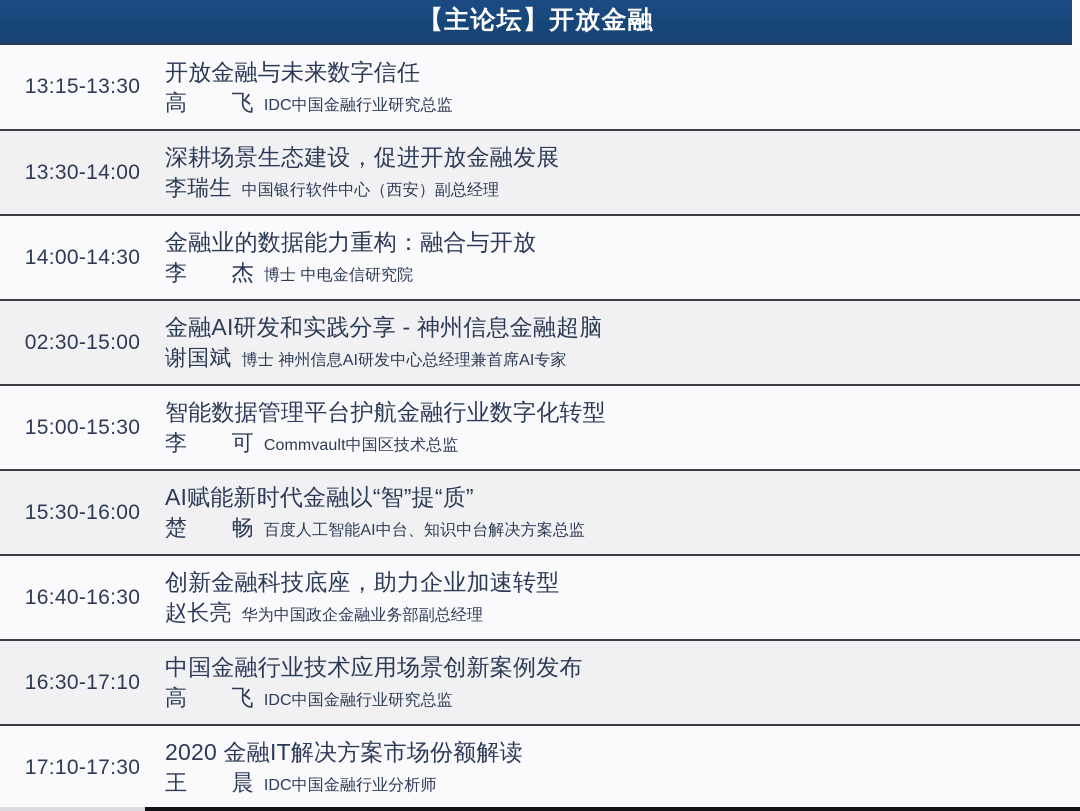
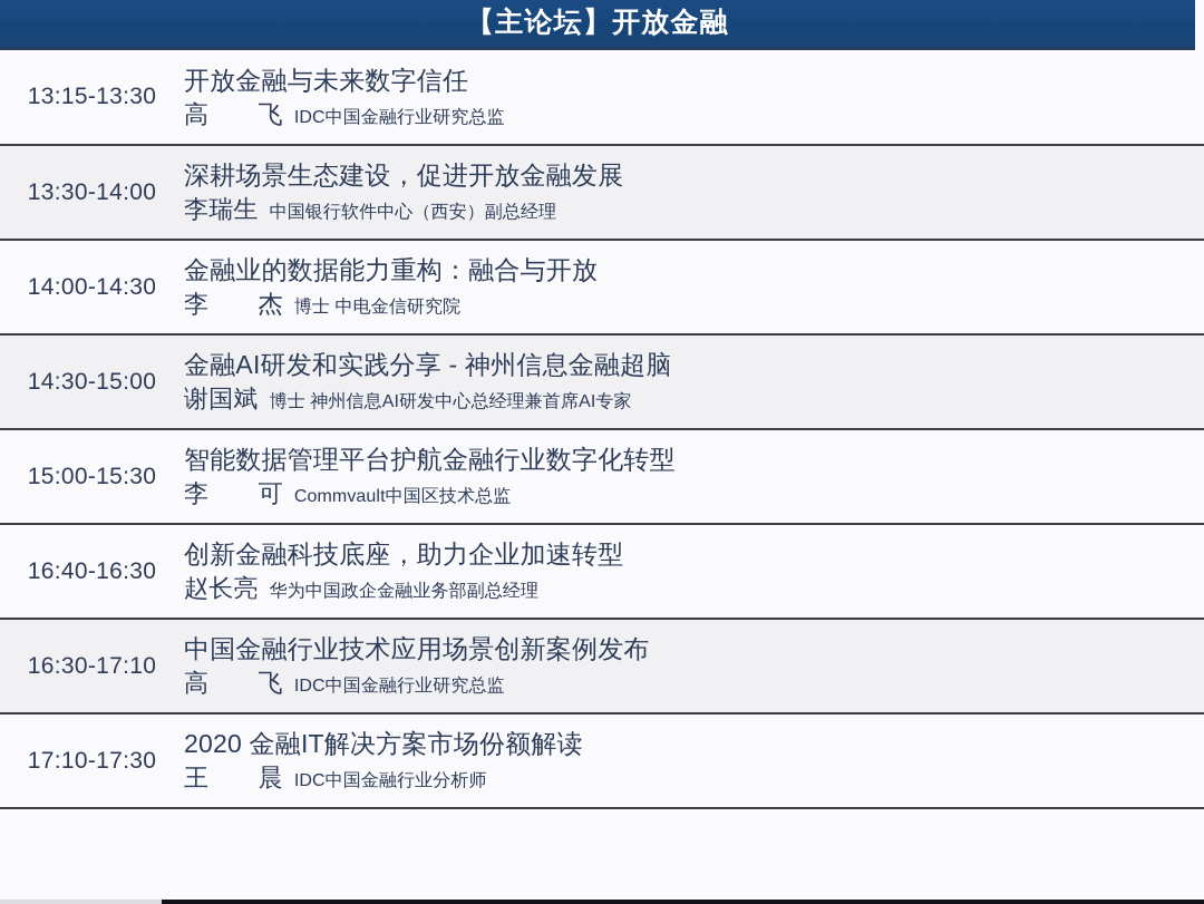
  【主论坛】开放金融
  13:15-13:30	开放金融与未来数字信任 高 飞 IDC中国金融行业研究总监
  13:30-14:00	深耕场景生态建设，促进开放金融发展 李瑞生 中国银行软件中心（西安）副总经理
  14:00-14:30	金融业的数据能力重构：融合与开放 李 杰 博士 中电金信研究院
- 02:30-15:00	金融AI研发和实践分享 - 神州信息金融超脑 谢国斌 博士 神州信息AI研发中心总经理兼首席AI专家
+ 14:30-15:00	金融AI研发和实践分享 - 神州信息金融超脑 谢国斌 博士 神州信息AI研发中心总经理兼首席AI专家
  15:00-15:30	智能数据管理平台护航金融行业数字化转型 李 可 Commvault中国区技术总监
- 15:30-16:00	AI赋能新时代金融以“智”提“质” 楚 畅 百度人工智能AI中台、知识中台解决方案总监
  16:40-16:30	创新金融科技底座，助力企业加速转型 赵长亮 华为中国政企金融业务部副总经理
  16:30-17:10	中国金融行业技术应用场景创新案例发布 高 飞 IDC中国金融行业研究总监
  17:10-17:30	2020 金融IT解决方案市场份额解读 王 晨 IDC中国金融行业分析师
